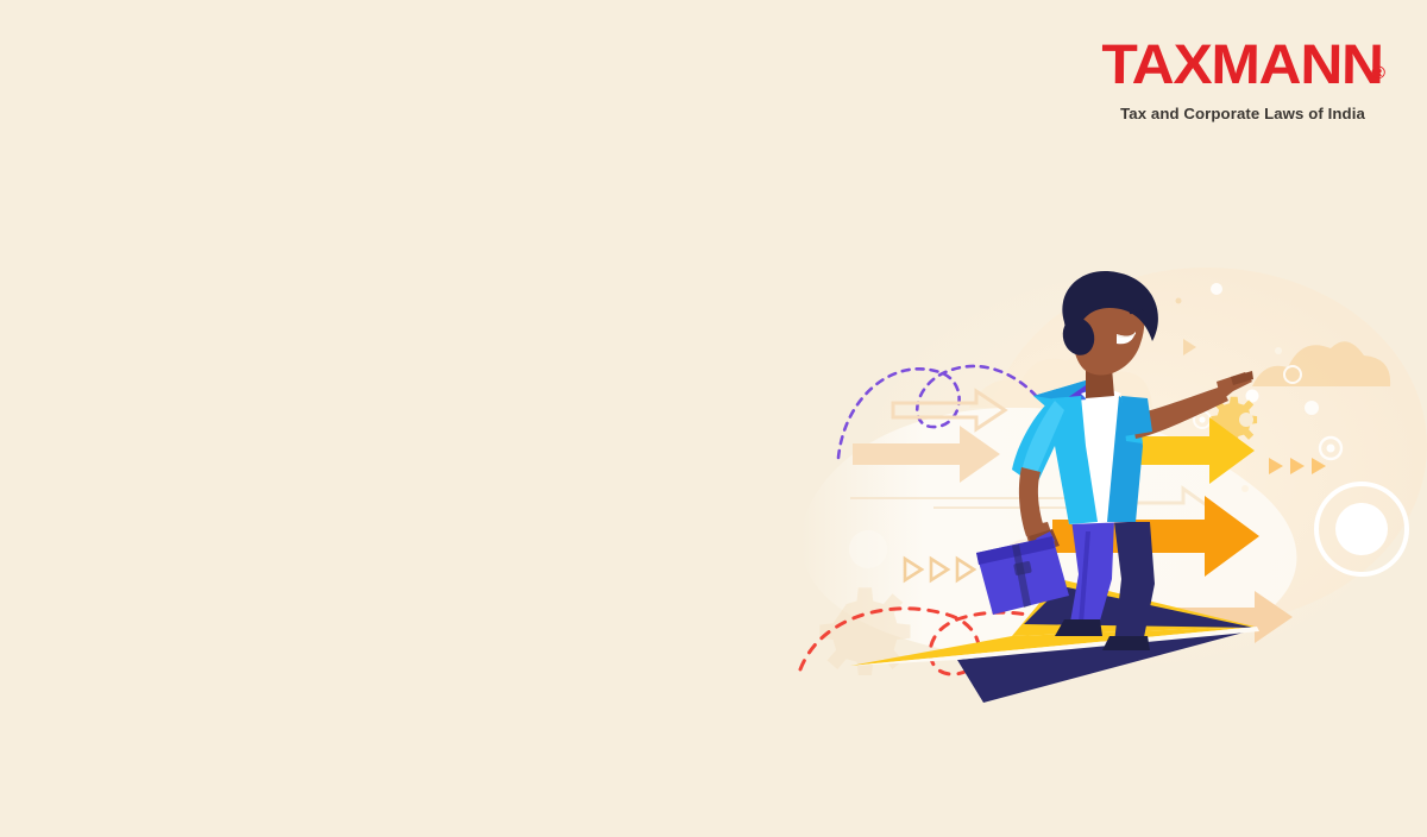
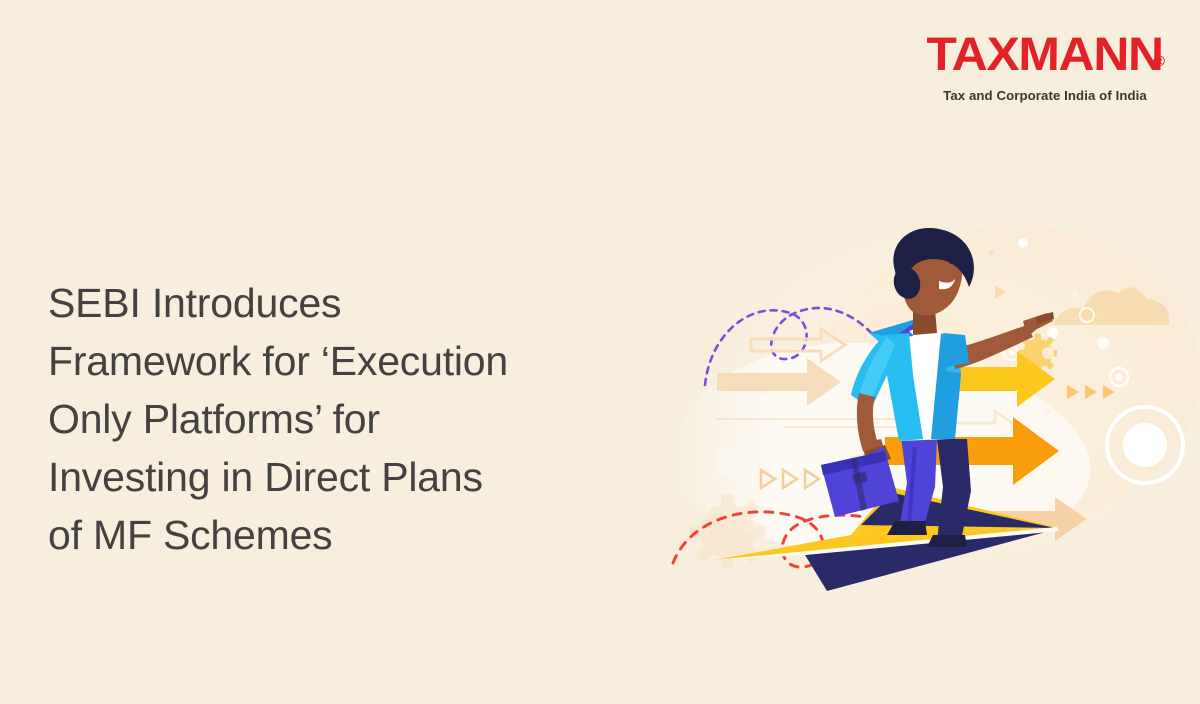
  TAXMANN
  ®
- Tax and Corporate Laws of India
+ Tax and Corporate India of India
+ SEBI Introduces
+ Framework for ‘Execution
+ Only Platforms’ for
+ Investing in Direct Plans
+ of MF Schemes
